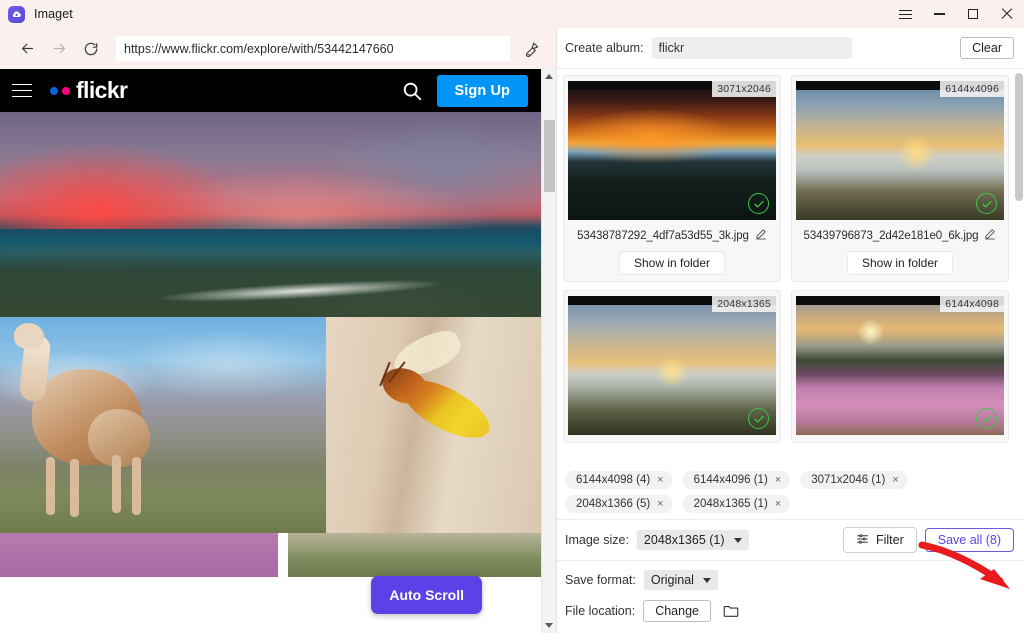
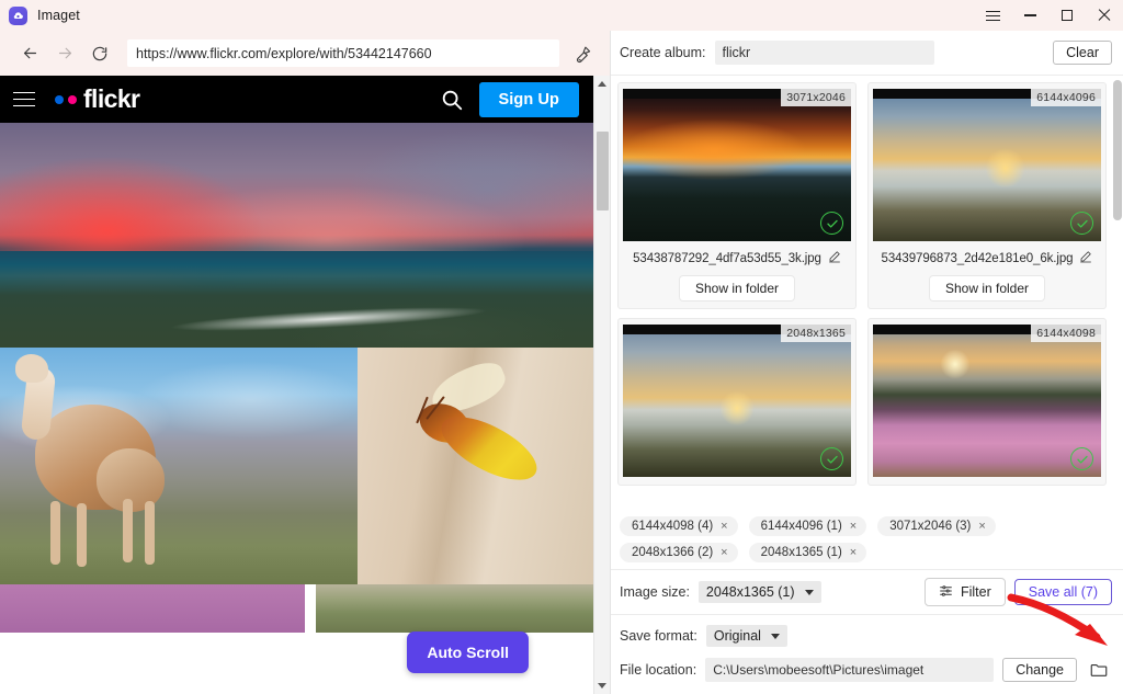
  Imaget
  https://www.flickr.com/explore/with/53442147660
  flickr
  Sign Up
  Auto Scroll
  Create album:
  flickr
  Clear
  3071x2046
  53438787292_4df7a53d55_3k.jpg
  Show in folder
  6144x4096
  53439796873_2d42e181e0_6k.jpg
  Show in folder
  2048x1365
  6144x4098
  6144x4098 (4)
  ×
  6144x4096 (1)
  ×
- 3071x2046 (1)
+ 3071x2046 (3)
  ×
- 2048x1366 (5)
+ 2048x1366 (2)
  ×
  2048x1365 (1)
  ×
  Image size:
  2048x1365 (1)
  Filter
- Save all (8)
+ Save all (7)
  Save format:
  Original
  File location:
+ C:\Users\mobeesoft\Pictures\imaget
  Change
